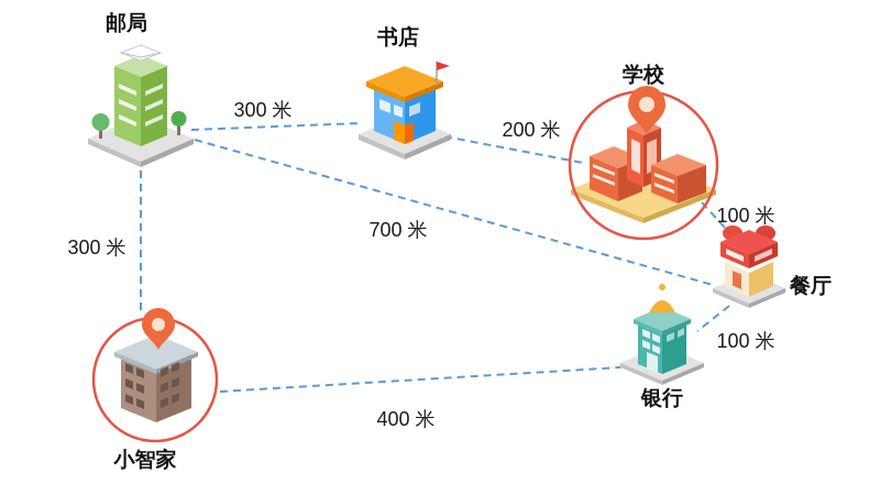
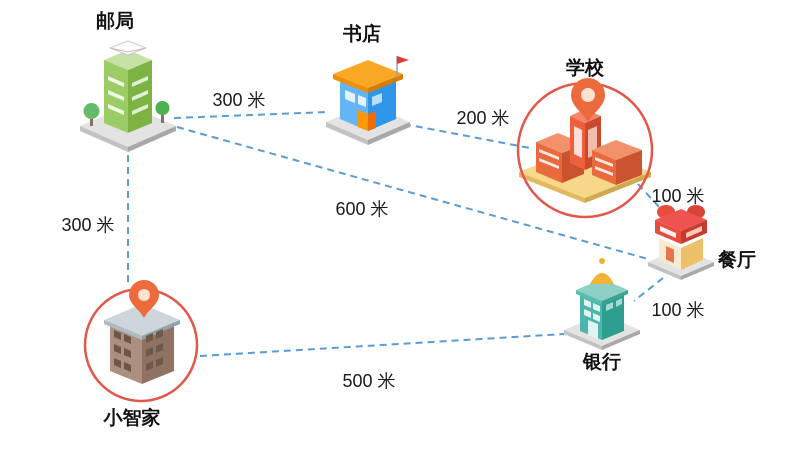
  300 米
  200 米
  100 米
  100 米
- 700 米
+ 600 米
  300 米
- 400 米
+ 500 米
  邮局
  书店
  学校
  餐厅
  银行
  小智家
